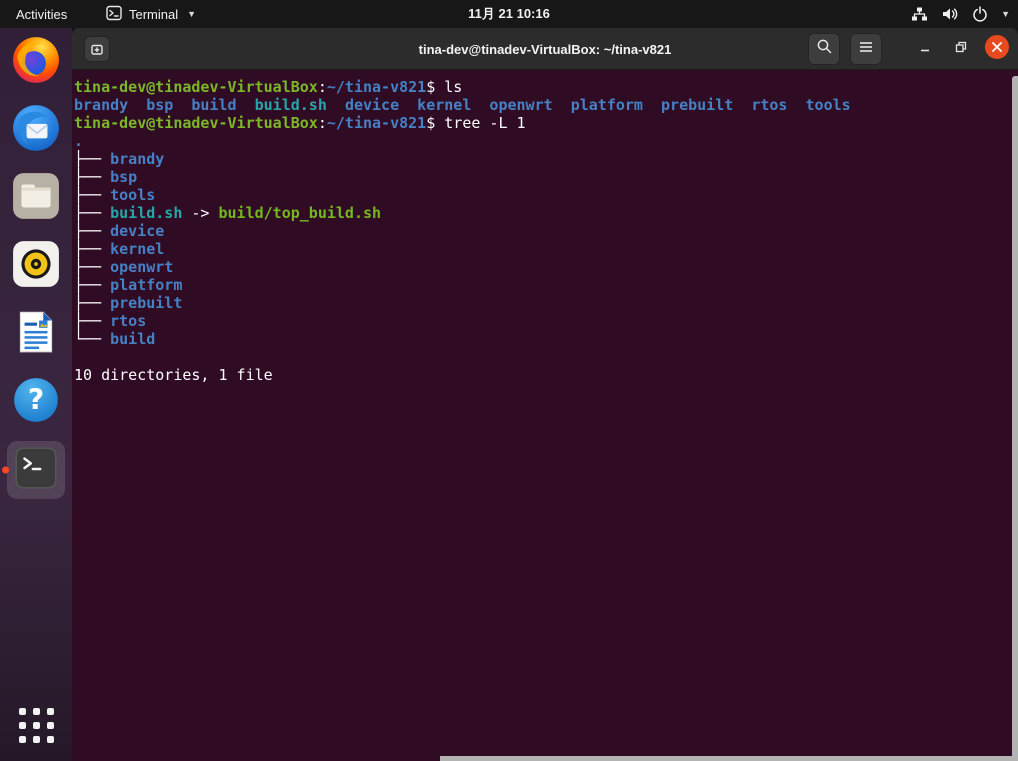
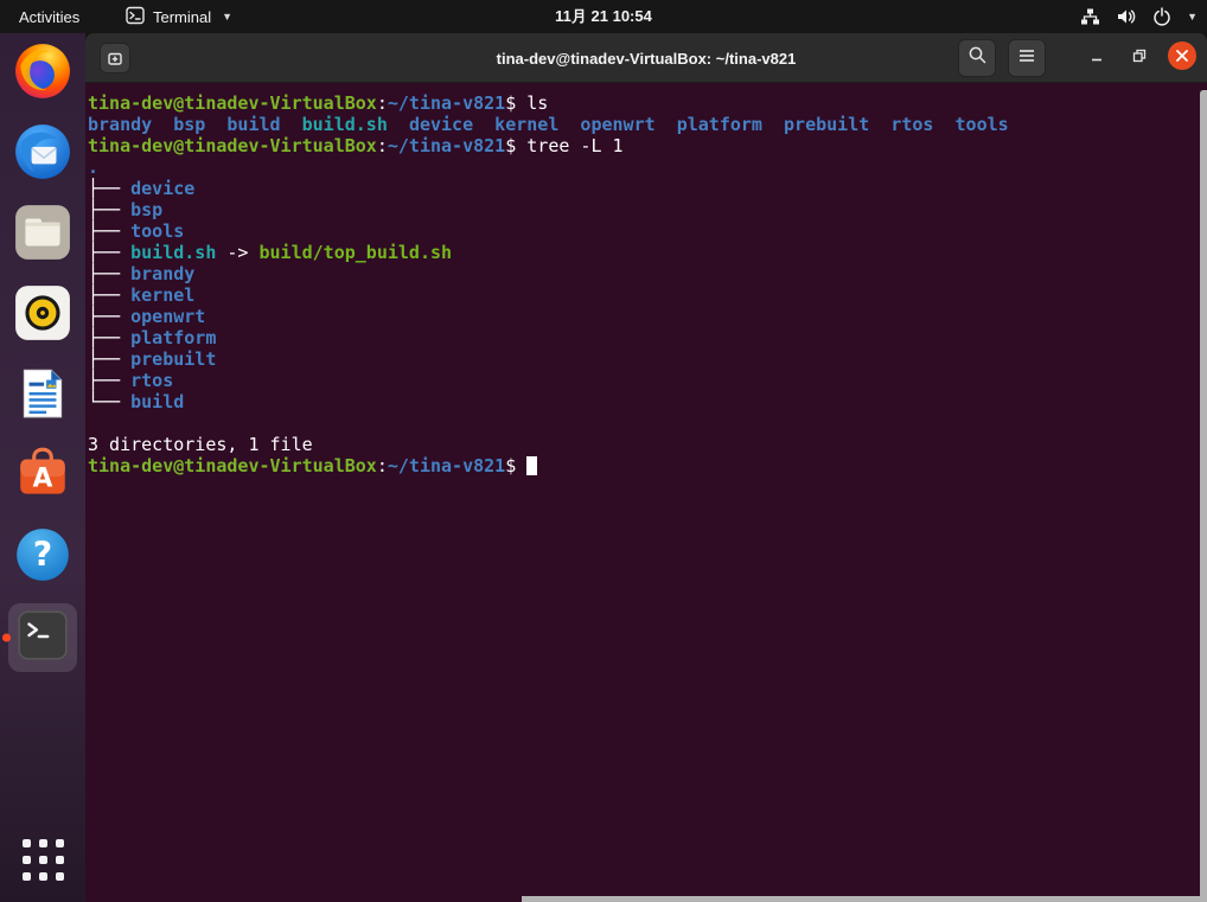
  Activities
  Terminal
  ▼
- 11月 21 10:16
+ 11月 21 10:54
  ▼
+ A
  ?
  tina-dev@tinadev-VirtualBox: ~/tina-v821
  tina-dev@tinadev-VirtualBox:~/tina-v821$ ls
  brandy bsp build build.sh device kernel openwrt platform prebuilt rtos tools
  tina-dev@tinadev-VirtualBox:~/tina-v821$ tree -L 1
  .
- ├── brandy
+ ├── device
  ├── bsp
  ├── tools
  ├── build.sh -> build/top_build.sh
- ├── device
+ ├── brandy
  ├── kernel
  ├── openwrt
  ├── platform
  ├── prebuilt
  ├── rtos
  └── build
- 10 directories, 1 file
+ 3 directories, 1 file
+ tina-dev@tinadev-VirtualBox:~/tina-v821$
